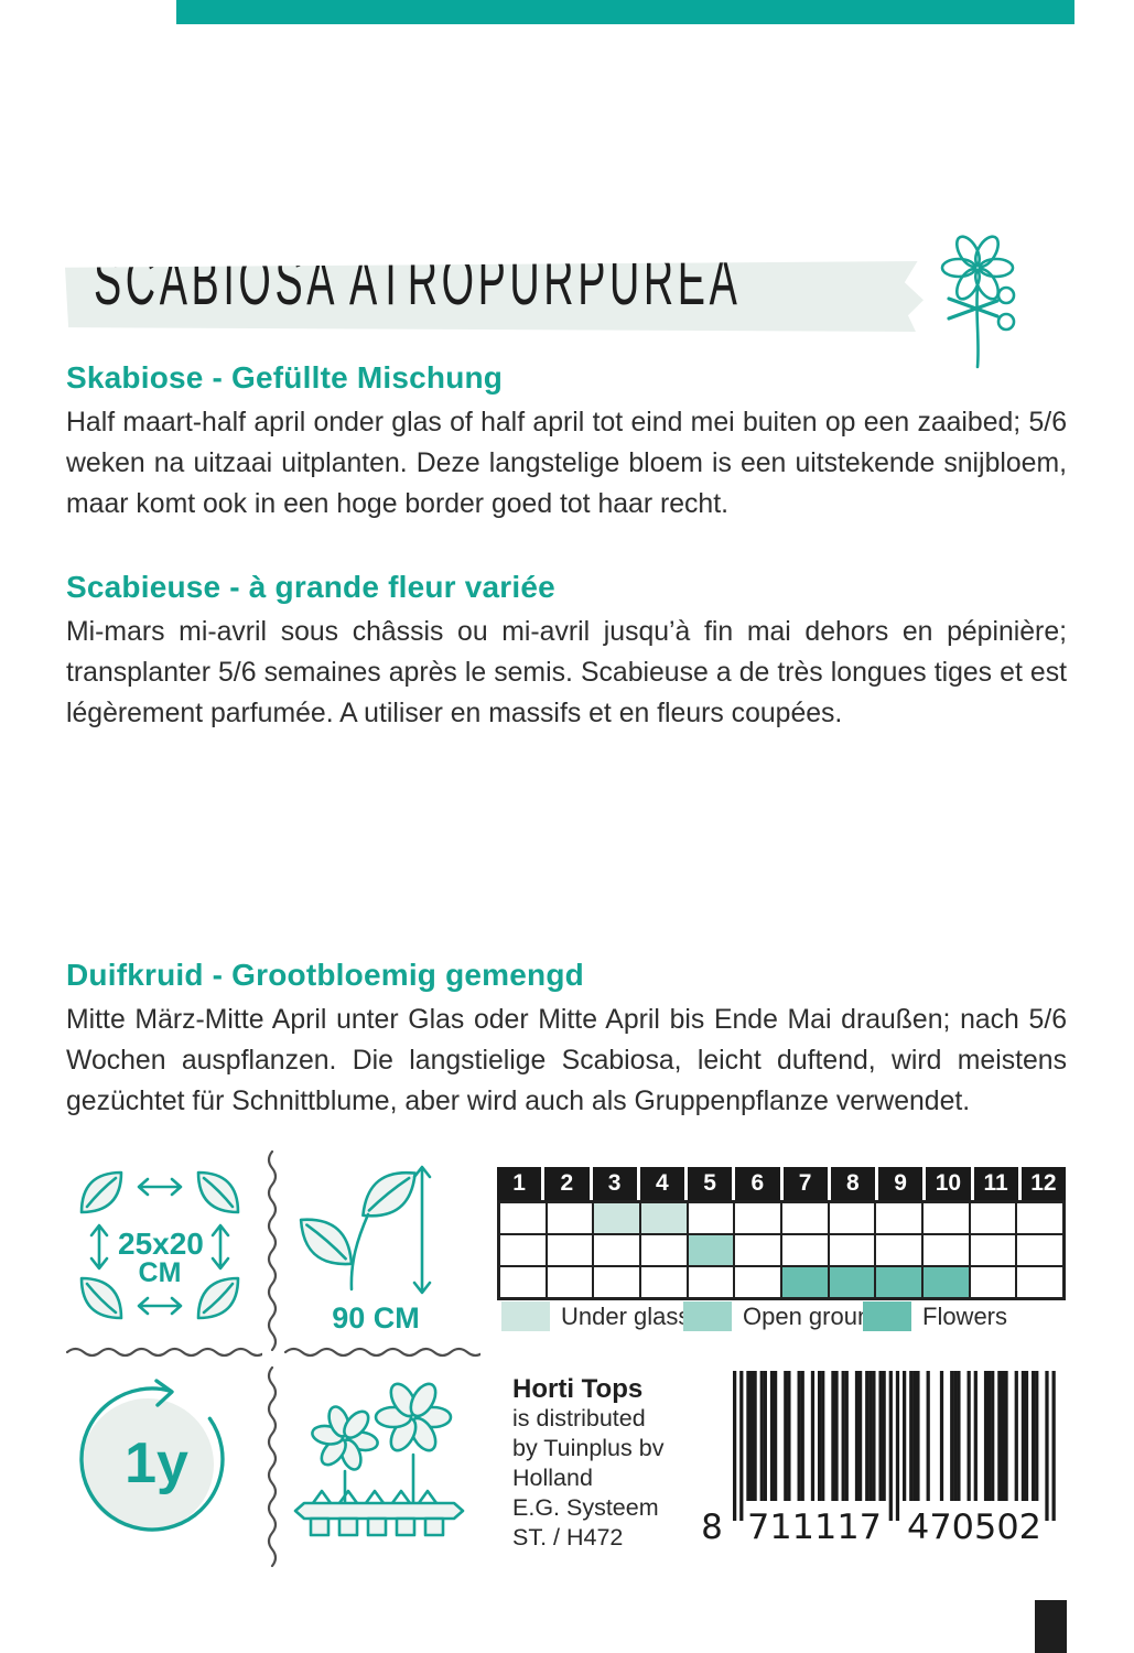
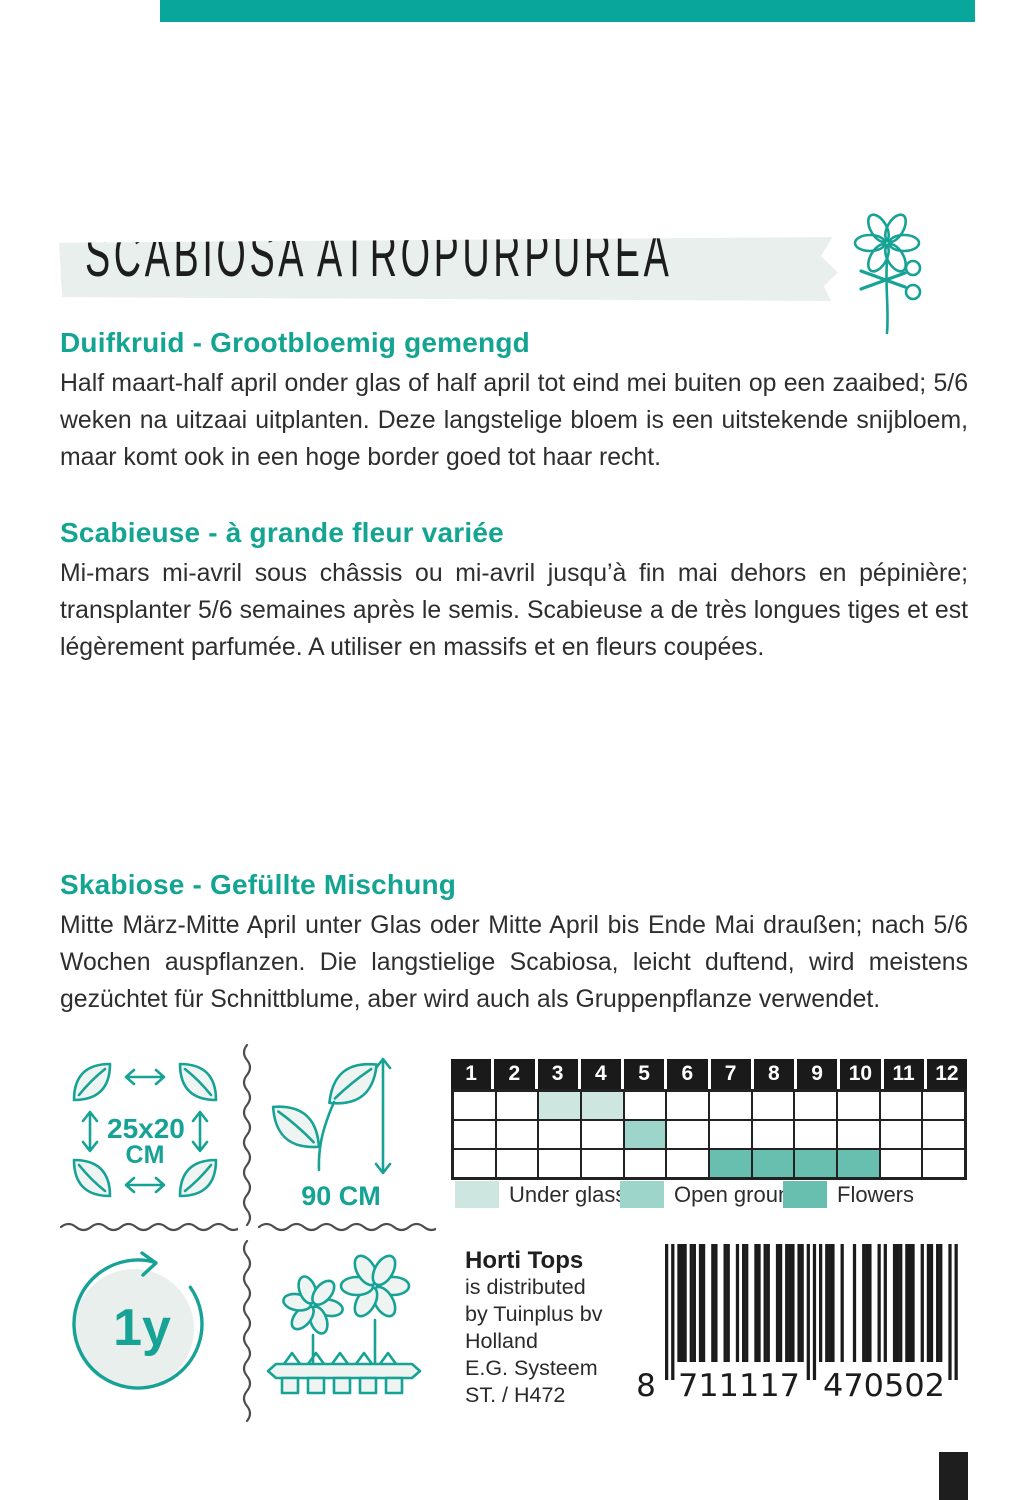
  SCABIOSA ATROPURPUREA
- Skabiose - Gefüllte Mischung
+ Duifkruid - Grootbloemig gemengd
  Half maart-half april onder glas of half april tot eind mei buiten op een zaaibed; 5/6 weken na uitzaai uitplanten. Deze langstelige bloem is een uitstekende snijbloem, maar komt ook in een hoge border goed tot haar recht.
  Scabieuse - à grande fleur variée
  Mi-mars mi-avril sous châssis ou mi-avril jusqu’à fin mai dehors en pépinière; transplanter 5/6 semaines après le semis. Scabieuse a de très longues tiges et est légèrement parfumée. A utiliser en massifs et en fleurs coupées.
- Duifkruid - Grootbloemig gemengd
+ Skabiose - Gefüllte Mischung
  Mitte März-Mitte April unter Glas oder Mitte April bis Ende Mai draußen; nach 5/6 Wochen auspflanzen. Die langstielige Scabiosa, leicht duftend, wird meistens gezüchtet für Schnittblume, aber wird auch als Gruppenpflanze verwendet.
  25x20
  CM
  90 CM
  1
  2
  3
  4
  5
  6
  7
  8
  9
  10
  11
  12
  Under glas
  Open grou
  Flowers
  1y
  Horti Tops
  is distributed
  by Tuinplus bv
  Holland
  E.G. Systeem
  ST. / H472
  8
  711117
  470502
